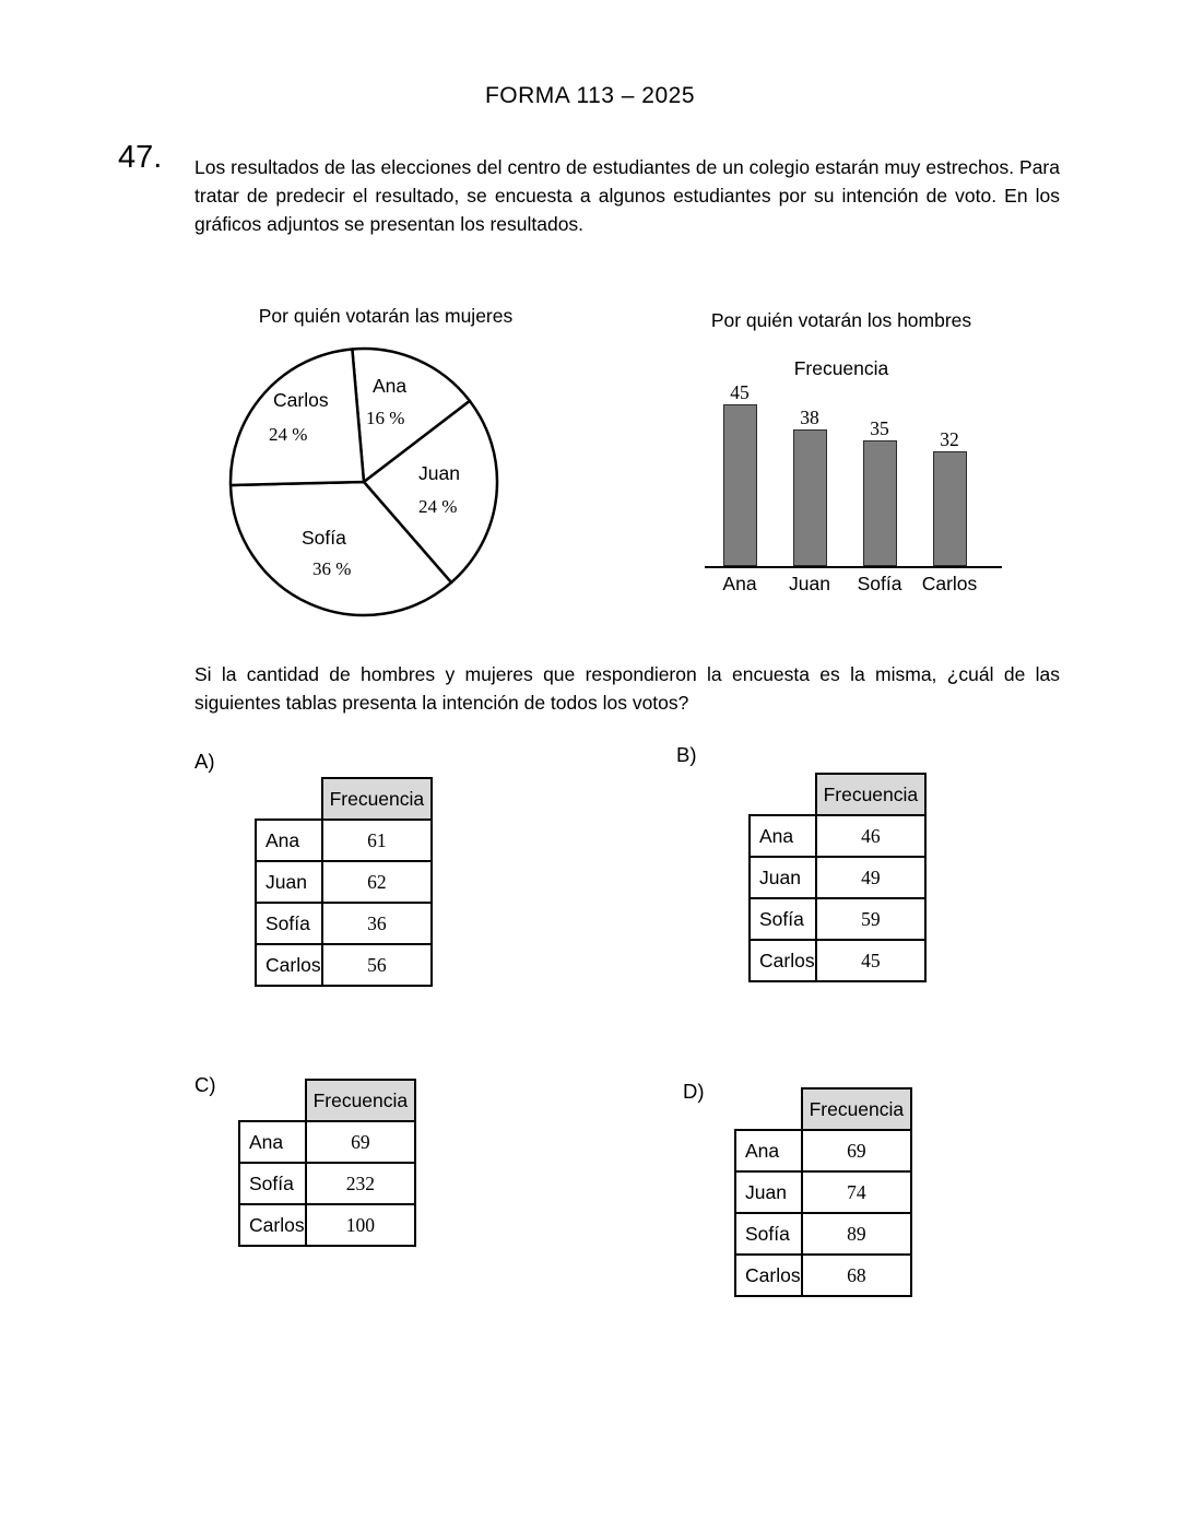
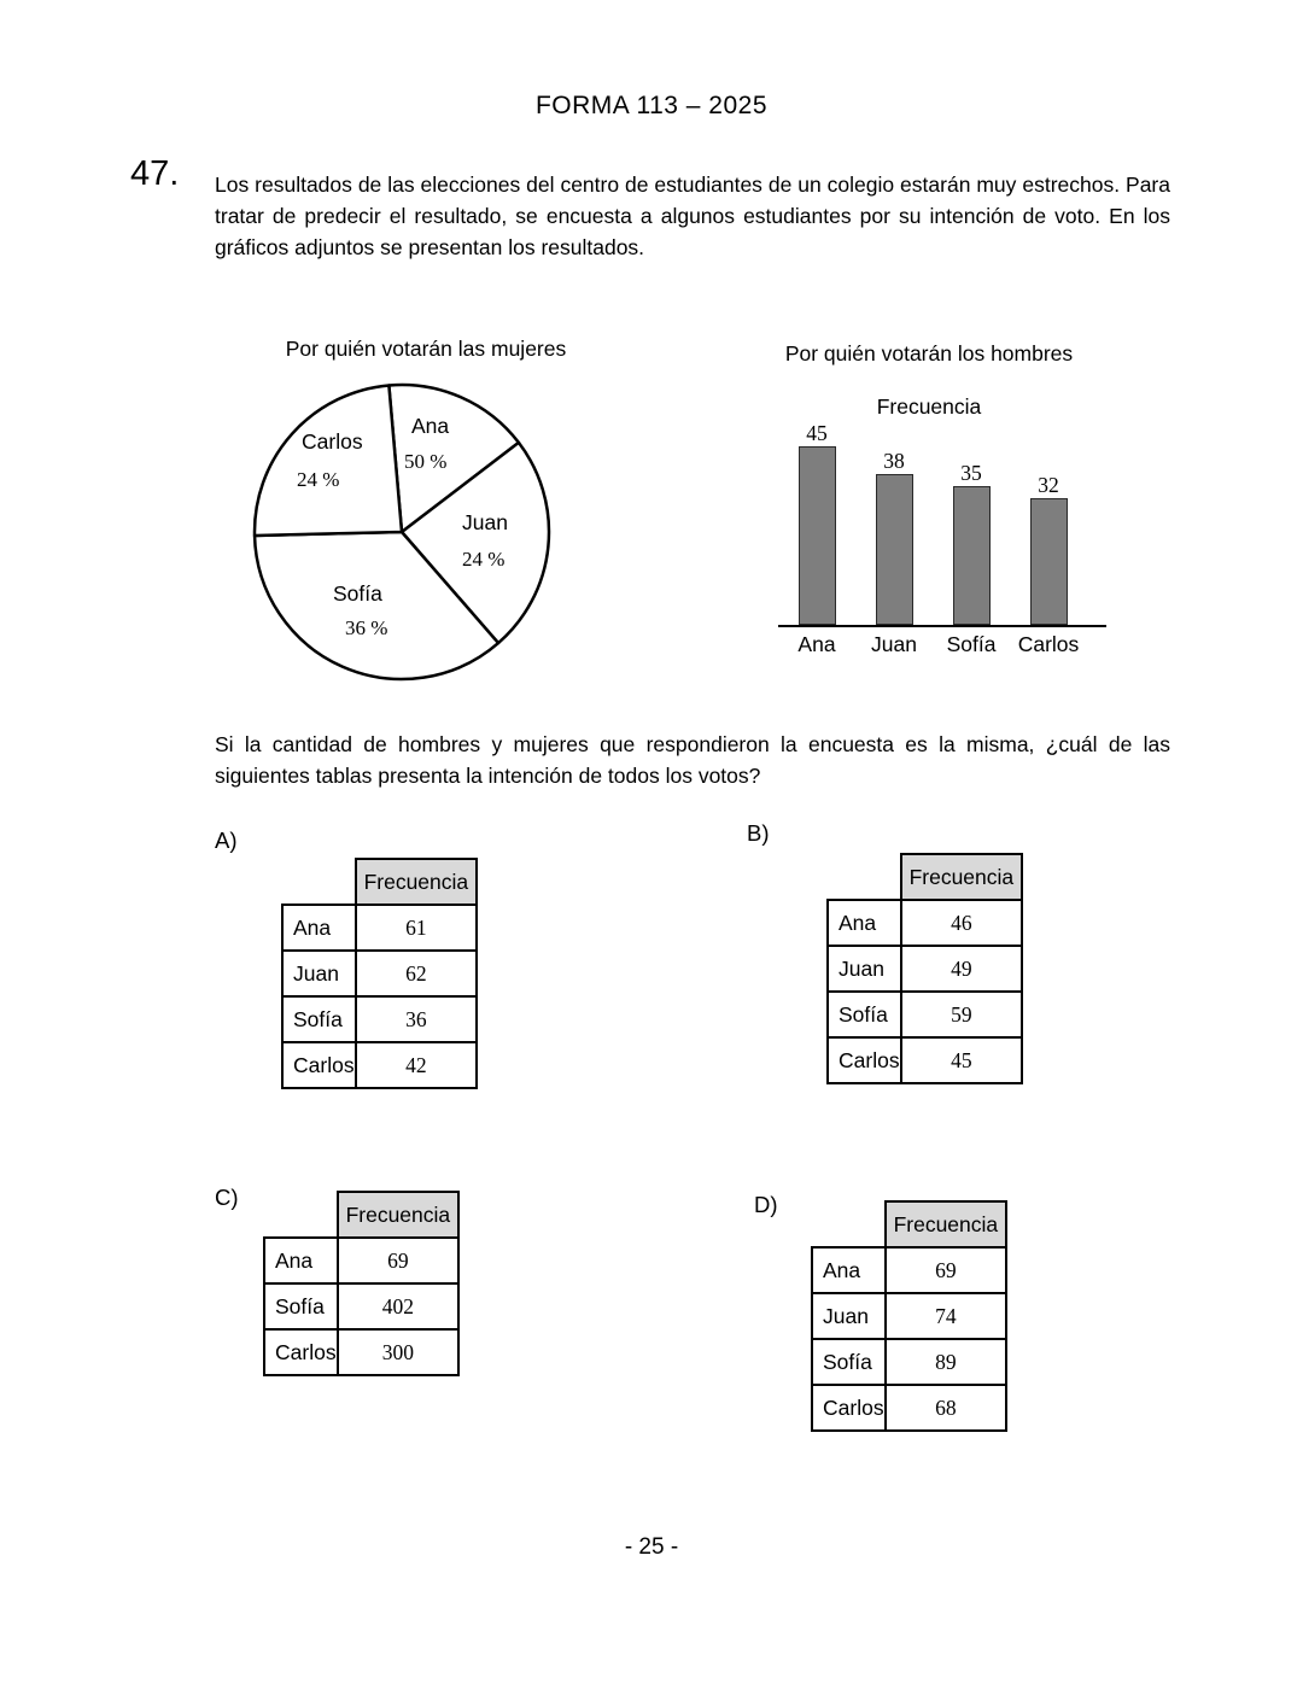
  FORMA 113 – 2025
  47.
  Los resultados de las elecciones del centro de estudiantes de un colegio estarán muy estrechos. Para tratar de predecir el resultado, se encuesta a algunos estudiantes por su intención de voto. En los gráficos adjuntos se presentan los resultados.
  Por quién votarán las mujeres
  Ana
- 16 %
+ 50 %
  Juan
  24 %
  Sofía
  36 %
  Carlos
  24 %
  Por quién votarán los hombres
  Frecuencia
  45
  38
  35
  32
  Ana
  Juan
  Sofía
  Carlos
  Si la cantidad de hombres y mujeres que respondieron la encuesta es la misma, ¿cuál de las siguientes tablas presenta la intención de todos los votos?
  A)
  	Frecuencia
  Ana	61
  Juan	62
  Sofía	36
- Carlos	56
+ Carlos	42
  B)
  	Frecuencia
  Ana	46
  Juan	49
  Sofía	59
  Carlos	45
  C)
  	Frecuencia
  Ana	69
- Sofía	232
+ Sofía	402
- Carlos	100
+ Carlos	300
  D)
  	Frecuencia
  Ana	69
  Juan	74
  Sofía	89
  Carlos	68
+ - 25 -
